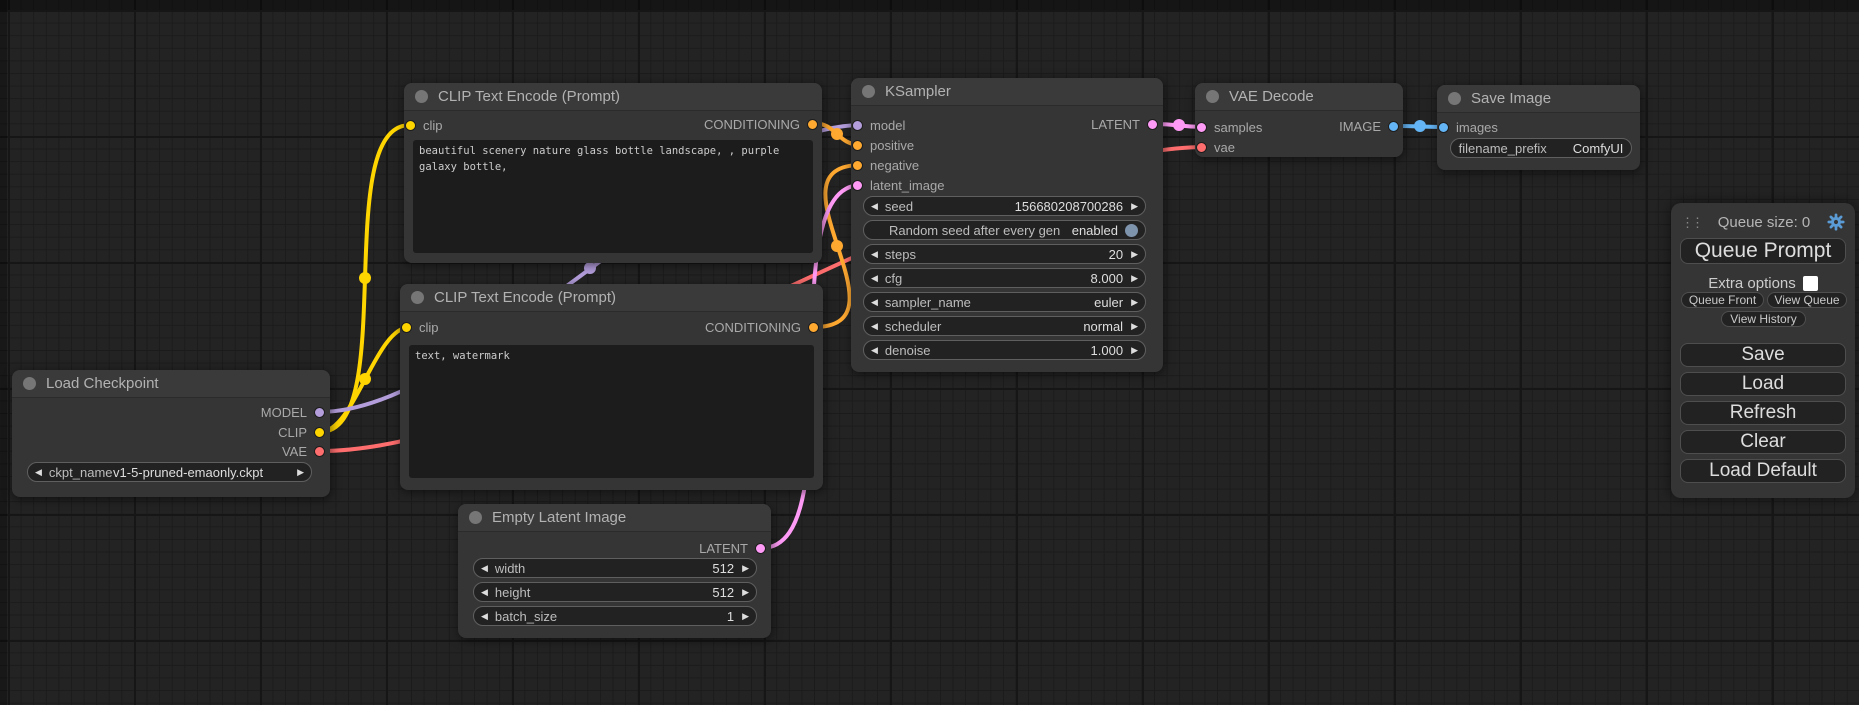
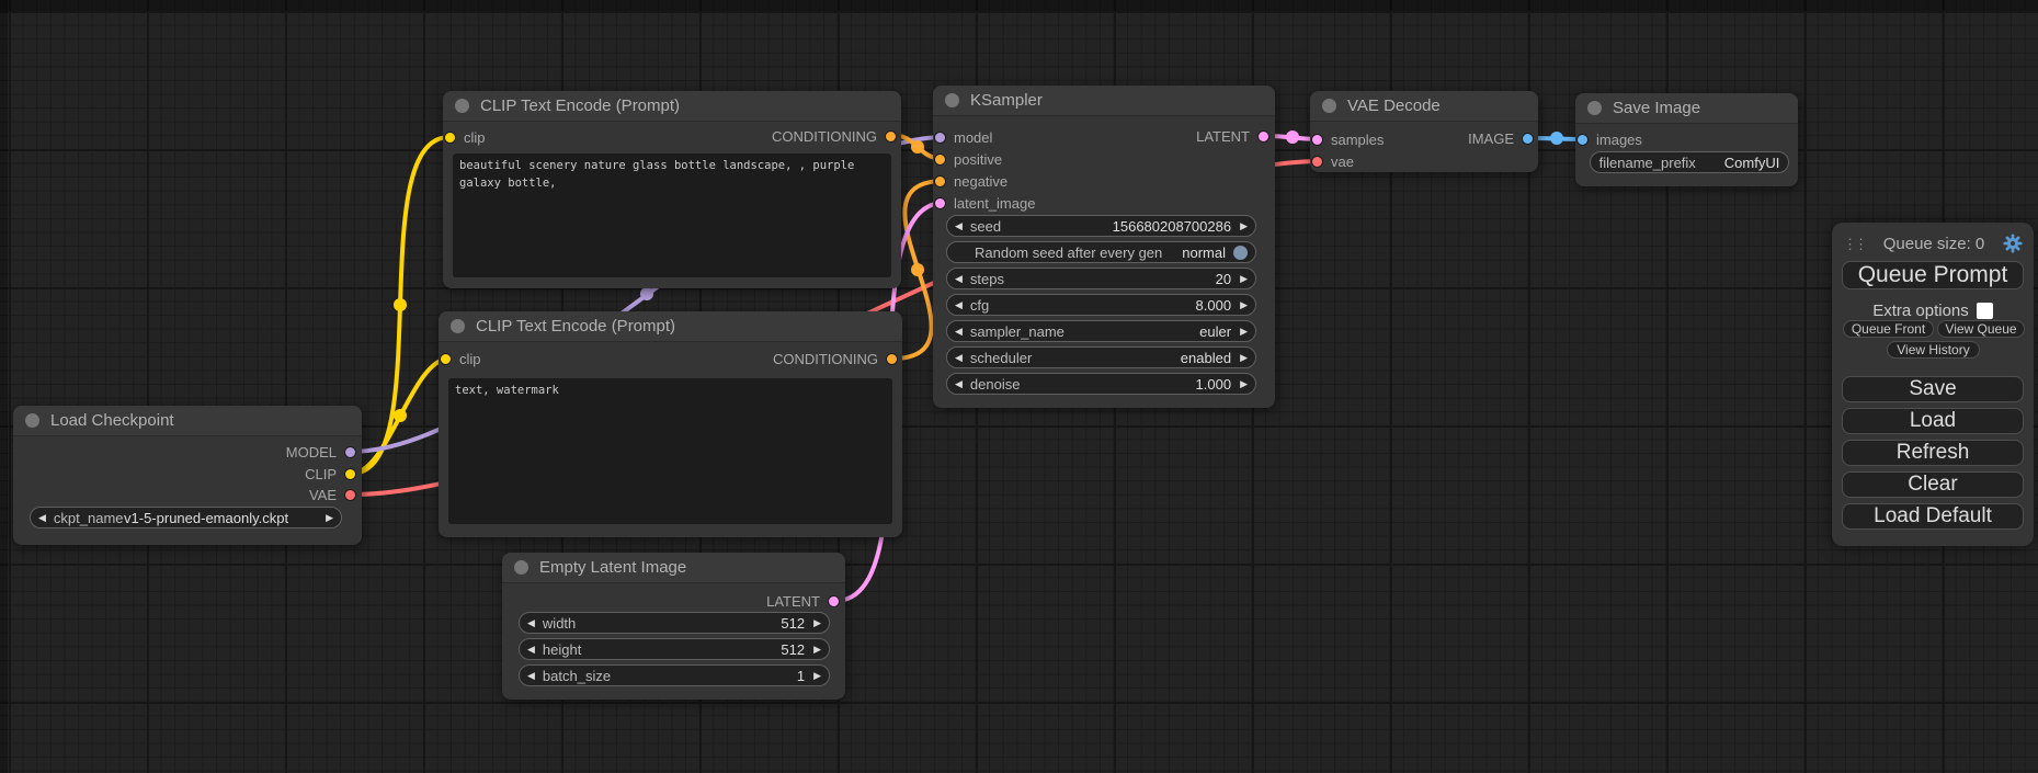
  Load Checkpoint
  MODEL
  CLIP
  VAE
  ◀
  ckpt_name
  v1-5-pruned-emaonly.ckpt
  ▶
  CLIP Text Encode (Prompt)
  clip
  CONDITIONING
  beautiful scenery nature glass bottle landscape, , purple galaxy bottle,
  CLIP Text Encode (Prompt)
  clip
  CONDITIONING
  text, watermark
  Empty Latent Image
  LATENT
  ◀
  width
  512
  ▶
  ◀
  height
  512
  ▶
  ◀
  batch_size
  1
  ▶
  KSampler
  model
  positive
  negative
  latent_image
  LATENT
  ◀
  seed
  156680208700286
  ▶
  Random seed after every gen
- enabled
+ normal
  ◀
  steps
  20
  ▶
  ◀
  cfg
  8.000
  ▶
  ◀
  sampler_name
  euler
  ▶
  ◀
  scheduler
- normal
+ enabled
  ▶
  ◀
  denoise
  1.000
  ▶
  VAE Decode
  samples
  vae
  IMAGE
  Save Image
  images
  filename_prefix
  ComfyUI
  ⋮⋮
  Queue size: 0
  Queue Prompt
  Extra options
  Queue Front
  View Queue
  View History
  Save
  Load
  Refresh
  Clear
  Load Default
